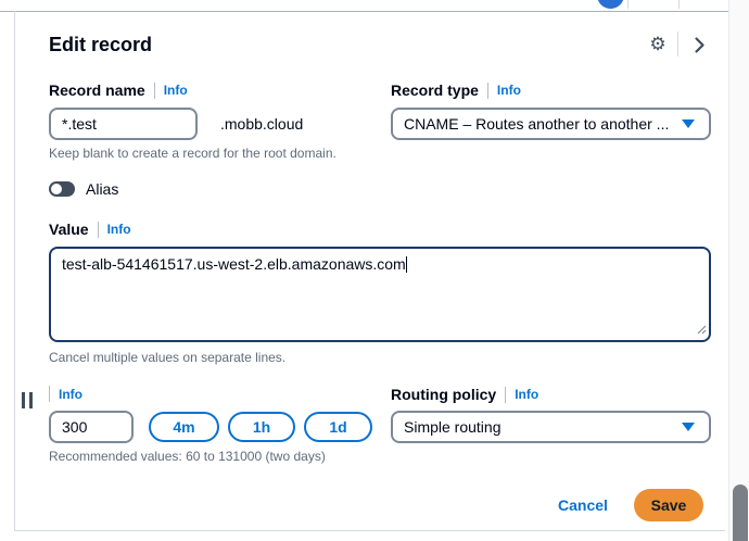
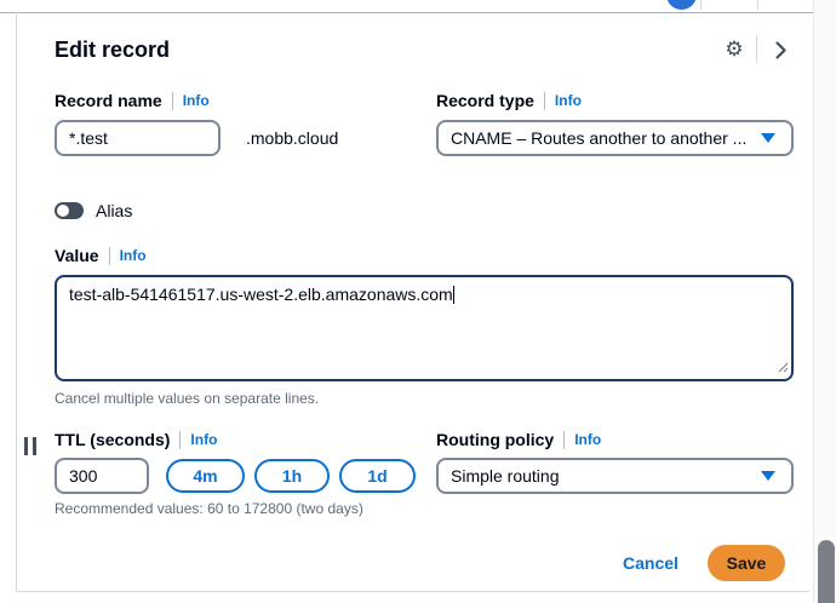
  Edit record
  ⚙
  Record name
  Info
  *.test
  .mobb.cloud
- Keep blank to create a record for the root domain.
  Record type
  Info
  CNAME – Routes another to another ...
  Alias
  Value
  Info
  test-alb-541461517.us-west-2.elb.amazonaws.com
  Cancel multiple values on separate lines.
+ TTL (seconds)
  Info
  300
  4m
  1h
  1d
- Recommended values: 60 to 131000 (two days)
+ Recommended values: 60 to 172800 (two days)
  Routing policy
  Info
  Simple routing
  Cancel
  Save
